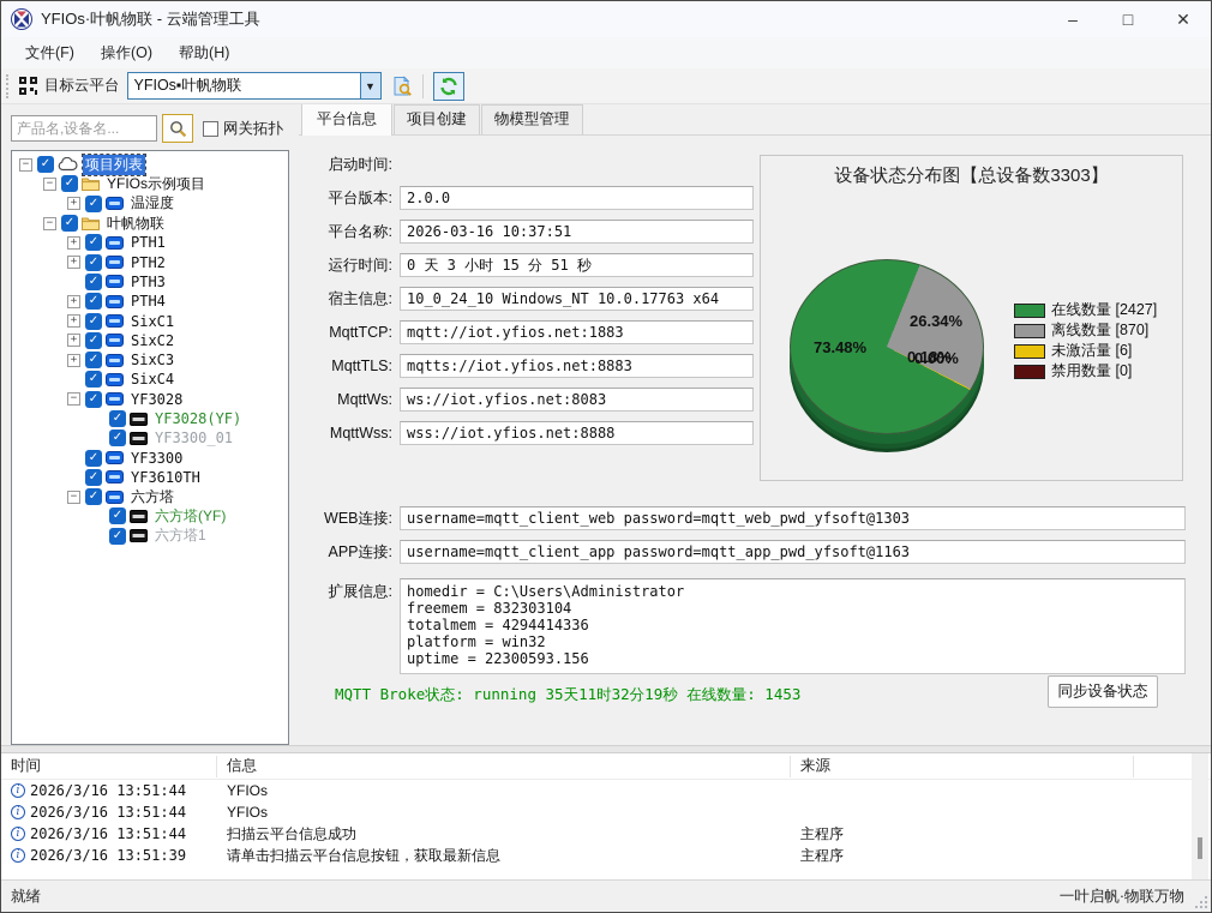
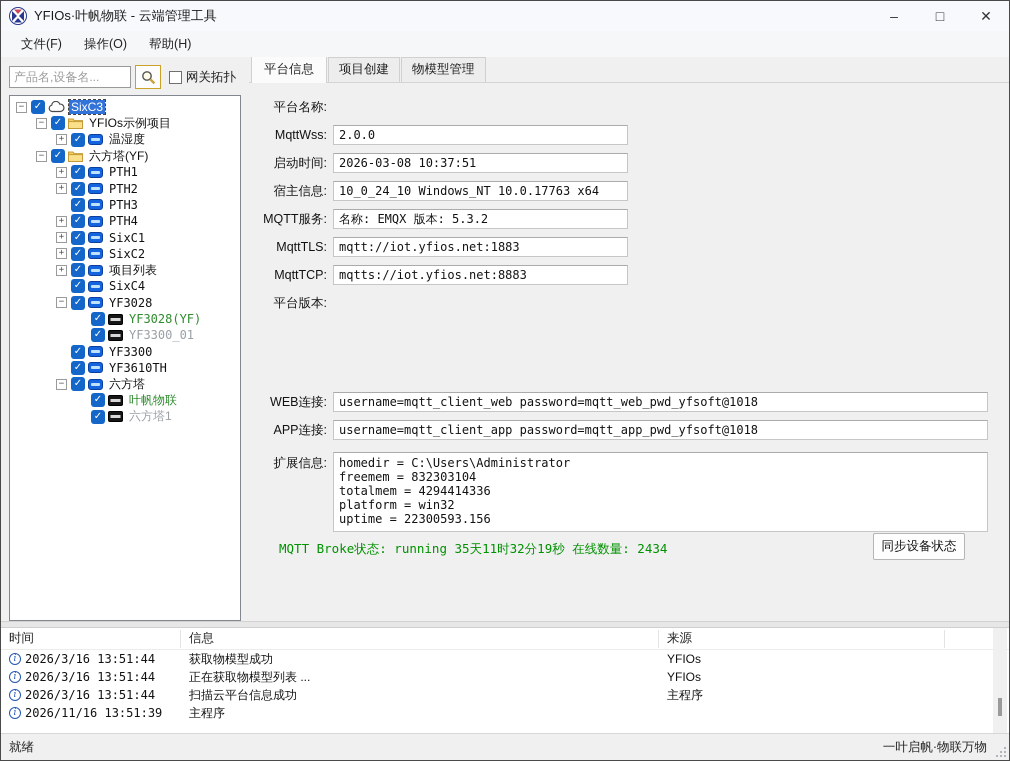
  YFIOs·叶帆物联 - 云端管理工具
  –
  □
  ✕
  文件(F)
  操作(O)
  帮助(H)
- 目标云平台
- YFIOs▪叶帆物联
- ▼
  产品名,设备名...
  网关拓扑
  −
  ✓
- 项目列表
+ SixC3
  −
  ✓
  YFIOs示例项目
  +
  ✓
  温湿度
  −
  ✓
- 叶帆物联
+ 六方塔(YF)
  +
  ✓
  PTH1
  +
  ✓
  PTH2
  ✓
  PTH3
  +
  ✓
  PTH4
  +
  ✓
  SixC1
  +
  ✓
  SixC2
  +
  ✓
- SixC3
+ 项目列表
  ✓
  SixC4
  −
  ✓
  YF3028
  ✓
  YF3028(YF)
  ✓
  YF3300_01
  ✓
  YF3300
  ✓
  YF3610TH
  −
  ✓
  六方塔
  ✓
- 六方塔(YF)
+ 叶帆物联
  ✓
  六方塔1
  平台信息
  项目创建
  物模型管理
- 启动时间:
+ 平台名称:
- 平台版本:
+ MqttWss:
  2.0.0
- 平台名称:
+ 启动时间:
- 2026-03-16 10:37:51
+ 2026-03-08 10:37:51
- 运行时间:
- 0 天 3 小时 15 分 51 秒
  宿主信息:
  10_0_24_10 Windows_NT 10.0.17763 x64
+ MQTT服务:
+ 名称: EMQX 版本: 5.3.2
- MqttTCP:
+ MqttTLS:
  mqtt://iot.yfios.net:1883
- MqttTLS:
+ MqttTCP:
  mqtts://iot.yfios.net:8883
- MqttWs:
- ws://iot.yfios.net:8083
- MqttWss:
+ 平台版本:
- wss://iot.yfios.net:8888
  WEB连接:
- username=mqtt_client_web password=mqtt_web_pwd_yfsoft@1303
+ username=mqtt_client_web password=mqtt_web_pwd_yfsoft@1018
  APP连接:
- username=mqtt_client_app password=mqtt_app_pwd_yfsoft@1163
+ username=mqtt_client_app password=mqtt_app_pwd_yfsoft@1018
  扩展信息:
  homedir = C:\Users\Administrator
  freemem = 832303104
  totalmem = 4294414336
  platform = win32
  uptime = 22300593.156
- 设备状态分布图【总设备数3303】
- 73.48%
- 26.34%
- 0.18%
- 0.00%
- 在线数量 [2427]
- 离线数量 [870]
- 未激活量 [6]
- 禁用数量 [0]
- MQTT Broke状态: running 35天11时32分19秒 在线数量: 1453
+ MQTT Broke状态: running 35天11时32分19秒 在线数量: 2434
  同步设备状态
  时间
  信息
  来源
  i
  2026/3/16 13:51:44
+ 获取物模型成功
  YFIOs
  i
  2026/3/16 13:51:44
+ 正在获取物模型列表 ...
  YFIOs
  i
  2026/3/16 13:51:44
  扫描云平台信息成功
  主程序
  i
- 2026/3/16 13:51:39
+ 2026/11/16 13:51:39
- 请单击扫描云平台信息按钮，获取最新信息
  主程序
  就绪
  一叶启帆·物联万物
